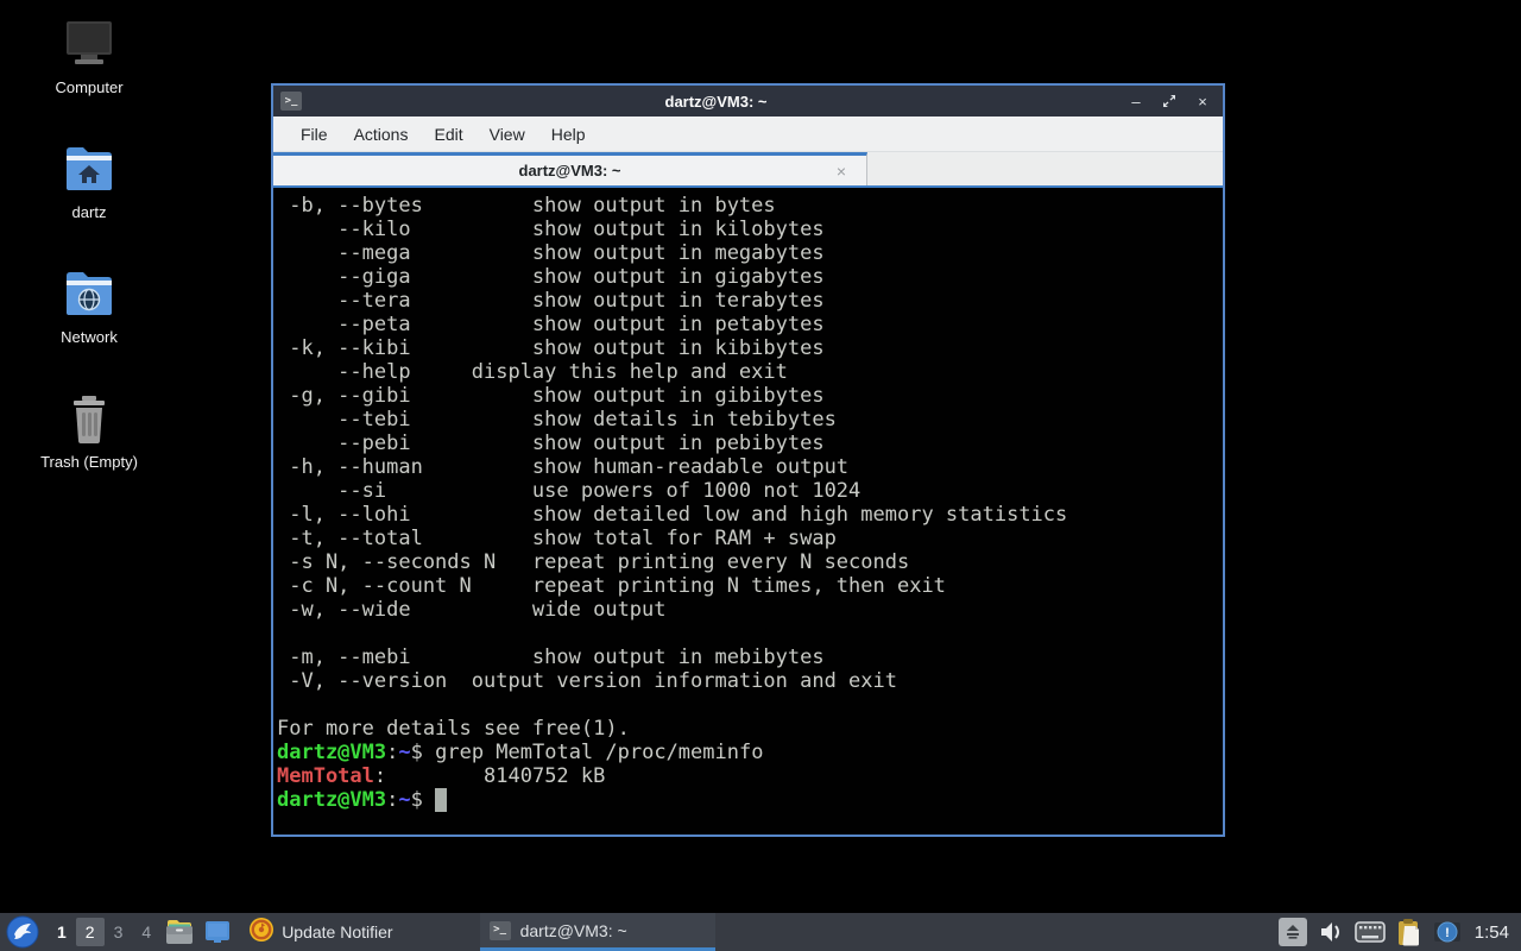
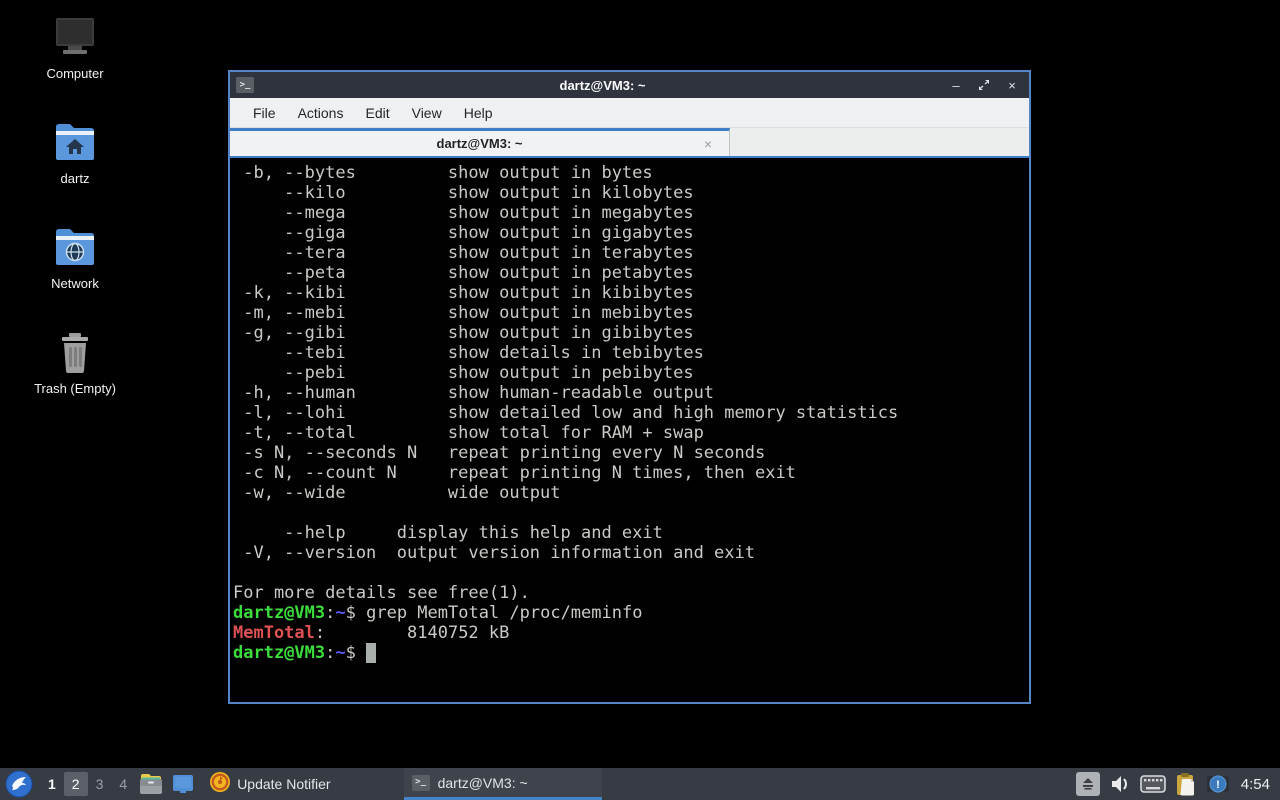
  Computer
  dartz
  Network
  Trash (Empty)
  >_
  dartz@VM3: ~
  –
  ×
  File
  Actions
  Edit
  View
  Help
  dartz@VM3: ~
  ×
  -b, --bytes show output in bytes
  --kilo show output in kilobytes
  --mega show output in megabytes
  --giga show output in gigabytes
  --tera show output in terabytes
  --peta show output in petabytes
  -k, --kibi show output in kibibytes
- --help display this help and exit
+ -m, --mebi show output in mebibytes
  -g, --gibi show output in gibibytes
  --tebi show details in tebibytes
  --pebi show output in pebibytes
  -h, --human show human-readable output
- --si use powers of 1000 not 1024
  -l, --lohi show detailed low and high memory statistics
  -t, --total show total for RAM + swap
  -s N, --seconds N repeat printing every N seconds
  -c N, --count N repeat printing N times, then exit
  -w, --wide wide output
- -m, --mebi show output in mebibytes
+ --help display this help and exit
  -V, --version output version information and exit
  For more details see free(1).
  dartz@VM3:~$ grep MemTotal /proc/meminfo
  MemTotal: 8140752 kB
  dartz@VM3:~$
  1
  2
  3
  4
  Update Notifier
  >_
  dartz@VM3: ~
  !
- 1:54
+ 4:54
